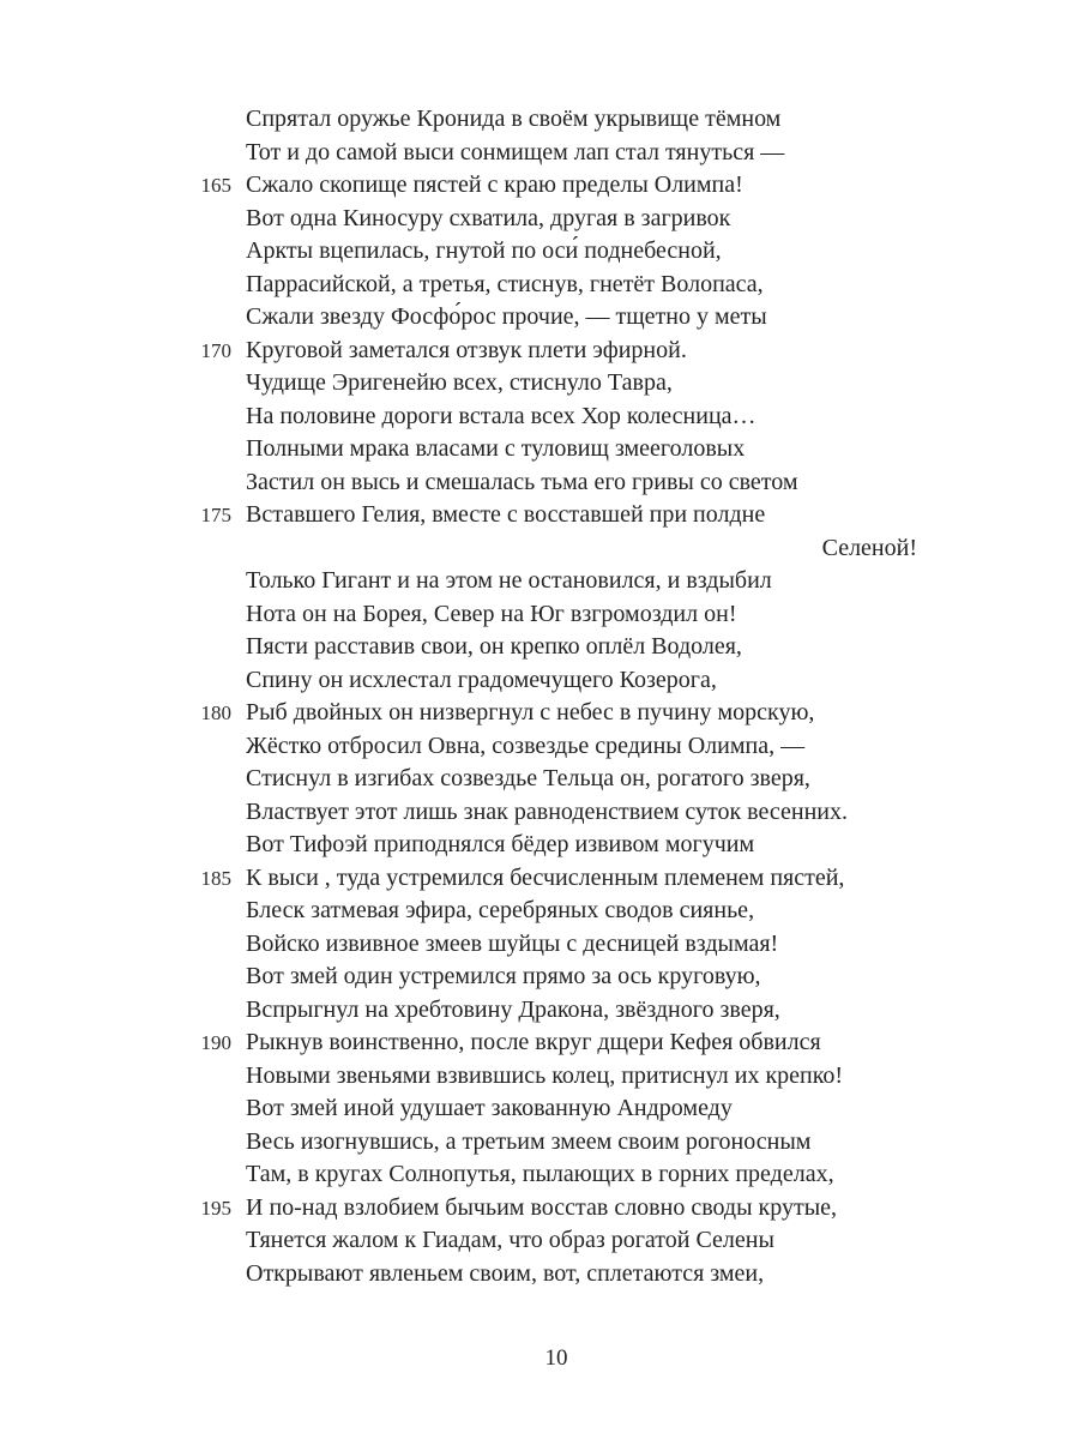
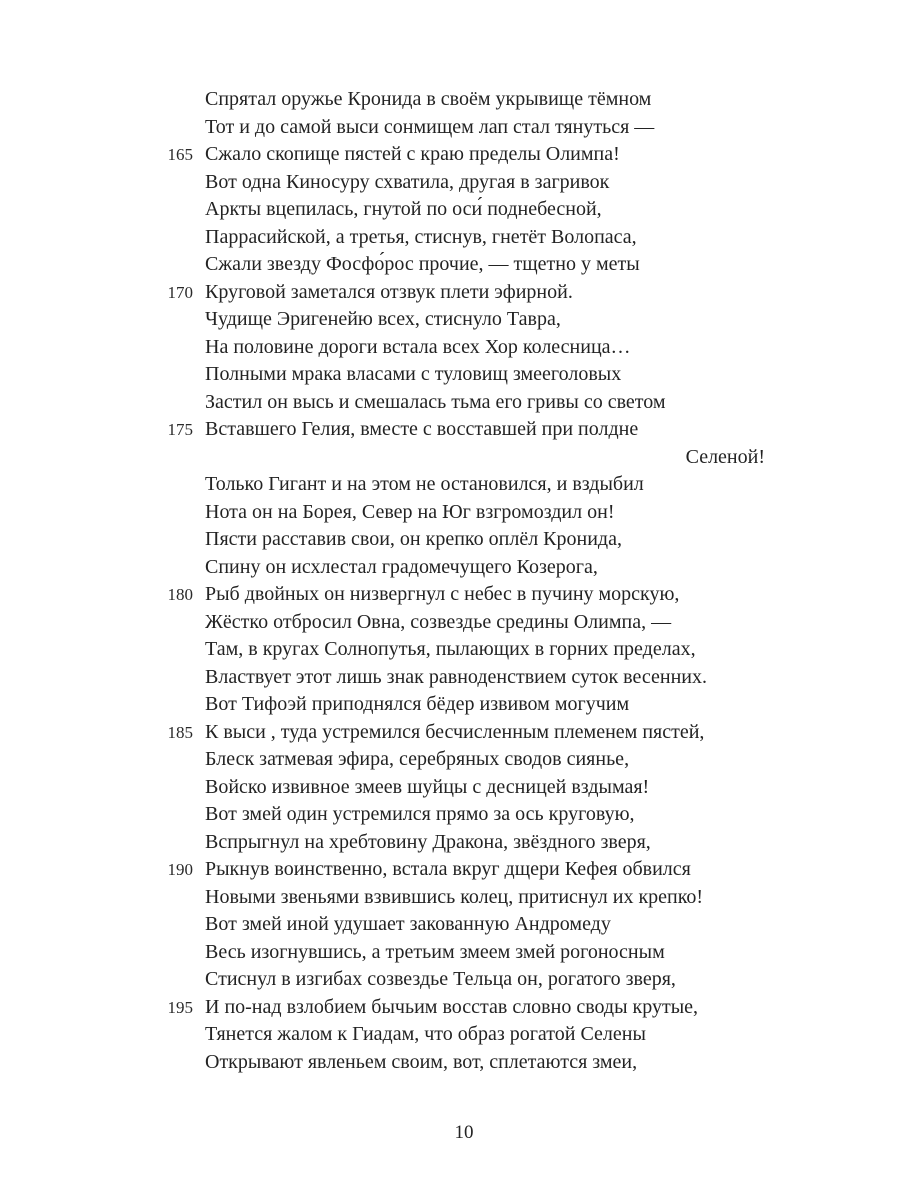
  Спрятал оружье Кронида в своём укрывище тёмном
  Тот и до самой выси сонмищем лап стал тянуться —
  165
  Сжало скопище пястей с краю пределы Олимпа!
  Вот одна Киносуру схватила, другая в загривок
  Аркты вцепилась, гнутой по оси́ поднебесной,
  Паррасийской, а третья, стиснув, гнетёт Волопаса,
  Сжали звезду Фосфо́рос прочие, — тщетно у меты
  170
  Круговой заметался отзвук плети эфирной.
  Чудище Эригенейю всех, стиснуло Тавра,
  На половине дороги встала всех Хор колесница…
  Полными мрака власами с туловищ змееголовых
  Застил он высь и смешалась тьма его гривы со светом
  175
  Вставшего Гелия, вместе с восставшей при полдне
  Селеной!
  Только Гигант и на этом не остановился, и вздыбил
  Нота он на Борея, Север на Юг взгромоздил он!
- Пясти расставив свои, он крепко оплёл Водолея,
+ Пясти расставив свои, он крепко оплёл Кронида,
  Спину он исхлестал градомечущего Козерога,
  180
  Рыб двойных он низвергнул с небес в пучину морскую,
  Жёстко отбросил Овна, созвездье средины Олимпа, —
- Стиснул в изгибах созвездье Тельца он, рогатого зверя,
+ Там, в кругах Солнопутья, пылающих в горних пределах,
  Властвует этот лишь знак равноденствием суток весенних.
  Вот Тифоэй приподнялся бёдер извивом могучим
  185
  К выси , туда устремился бесчисленным племенем пястей,
  Блеск затмевая эфира, серебряных сводов сиянье,
  Войско извивное змеев шуйцы с десницей вздымая!
  Вот змей один устремился прямо за ось круговую,
  Вспрыгнул на хребтовину Дракона, звёздного зверя,
  190
- Рыкнув воинственно, после вкруг дщери Кефея обвился
+ Рыкнув воинственно, встала вкруг дщери Кефея обвился
  Новыми звеньями взвившись колец, притиснул их крепко!
  Вот змей иной удушает закованную Андромеду
- Весь изогнувшись, а третьим змеем своим рогоносным
+ Весь изогнувшись, а третьим змеем змей рогоносным
- Там, в кругах Солнопутья, пылающих в горних пределах,
+ Стиснул в изгибах созвездье Тельца он, рогатого зверя,
  195
  И по-над взлобием бычьим восстав словно своды крутые,
  Тянется жалом к Гиадам, что образ рогатой Селены
  Открывают явленьем своим, вот, сплетаются змеи,
  10
